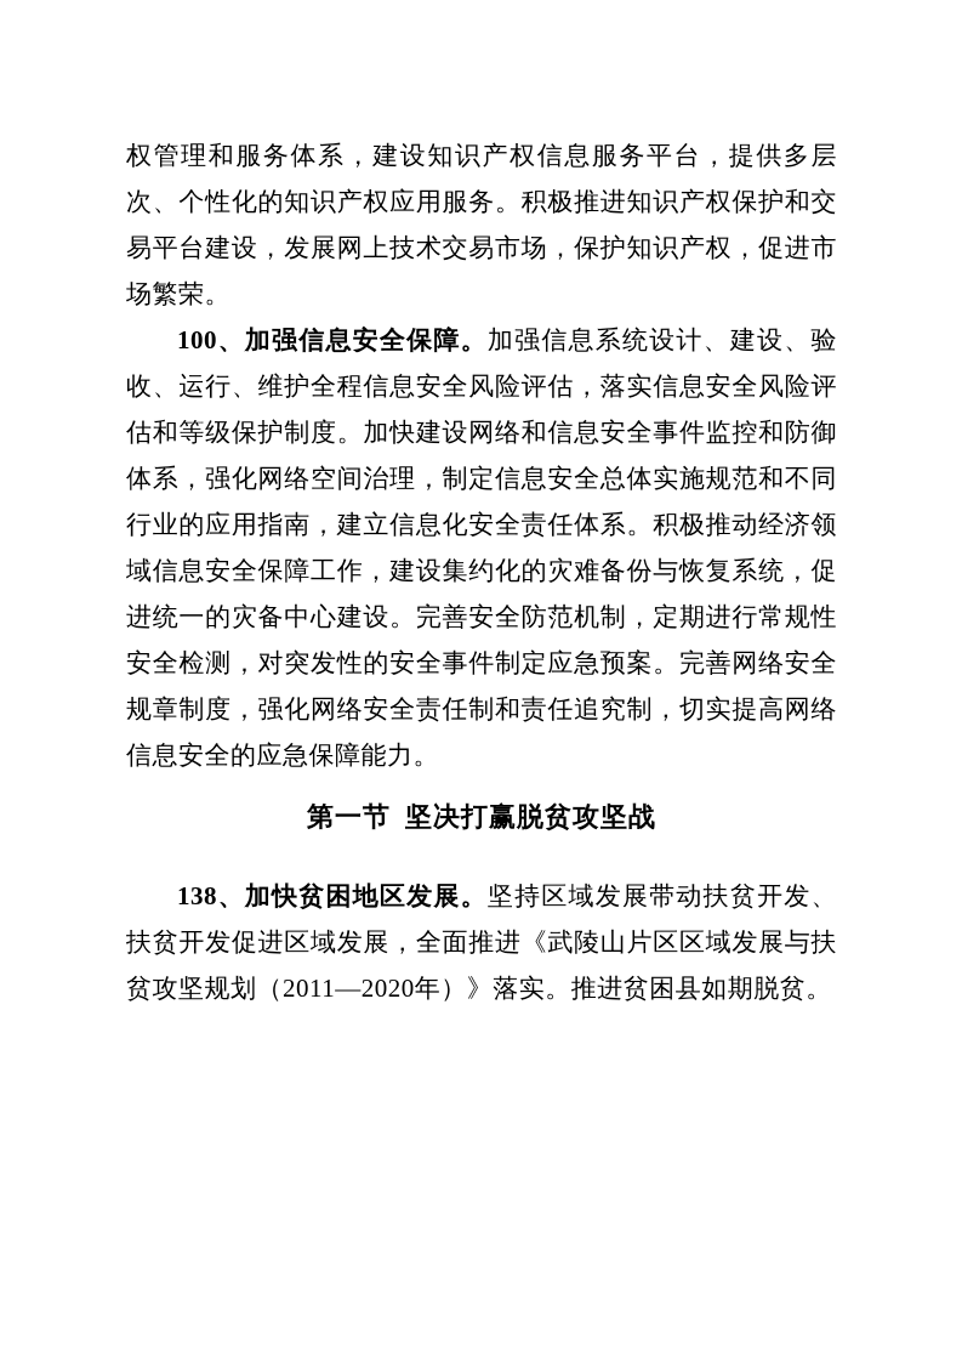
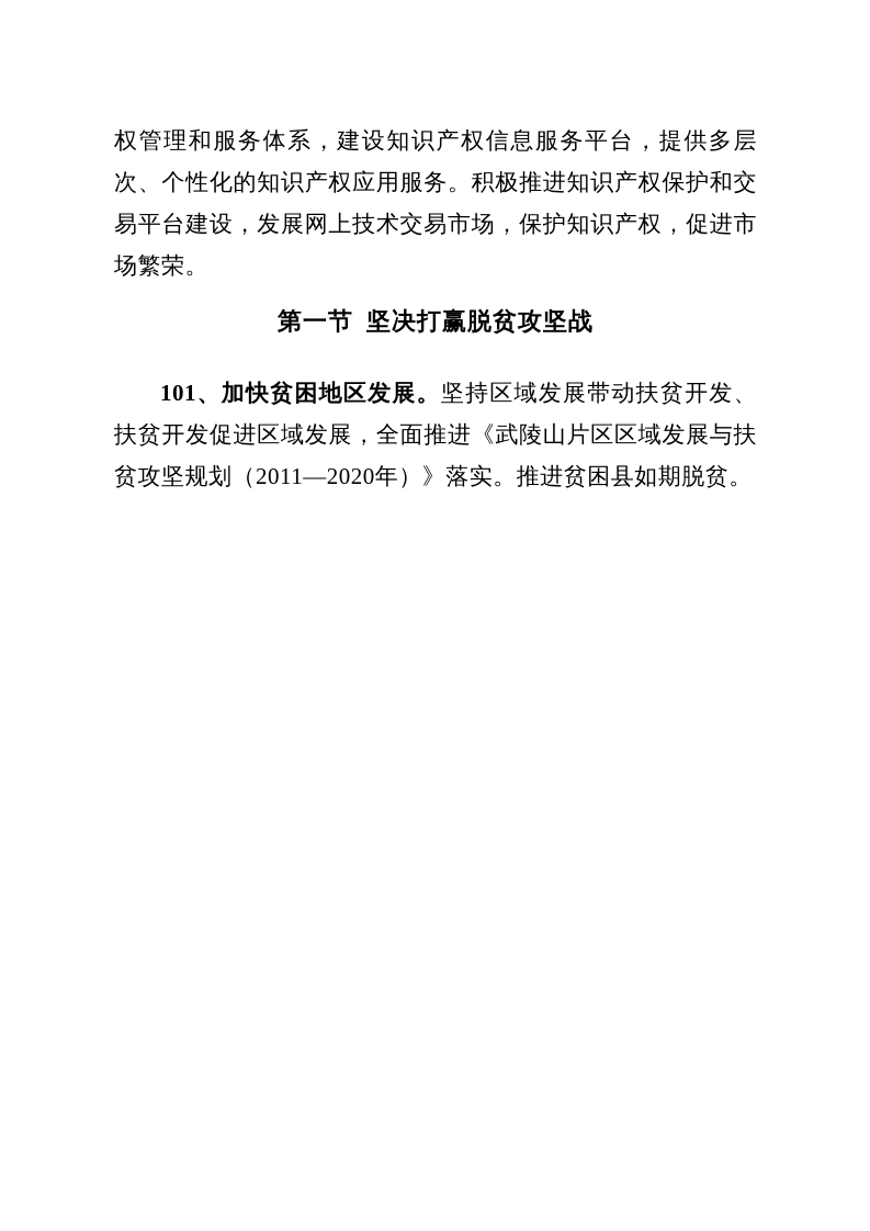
  权管理和服务体系，建设知识产权信息服务平台，提供多层次、个性化的知识产权应用服务。积极推进知识产权保护和交易平台建设，发展网上技术交易市场，保护知识产权，促进市场繁荣。
- 100、加强信息安全保障。加强信息系统设计、建设、验收、运行、维护全程信息安全风险评估，落实信息安全风险评估和等级保护制度。加快建设网络和信息安全事件监控和防御体系，强化网络空间治理，制定信息安全总体实施规范和不同行业的应用指南，建立信息化安全责任体系。积极推动经济领域信息安全保障工作，建设集约化的灾难备份与恢复系统，促进统一的灾备中心建设。完善安全防范机制，定期进行常规性安全检测，对突发性的安全事件制定应急预案。完善网络安全规章制度，强化网络安全责任制和责任追究制，切实提高网络信息安全的应急保障能力。
  第一节 坚决打赢脱贫攻坚战
- 138、加快贫困地区发展。坚持区域发展带动扶贫开发、扶贫开发促进区域发展，全面推进《武陵山片区区域发展与扶贫攻坚规划（2011—2020年）》落实。推进贫困县如期脱贫。
+ 101、加快贫困地区发展。坚持区域发展带动扶贫开发、扶贫开发促进区域发展，全面推进《武陵山片区区域发展与扶贫攻坚规划（2011—2020年）》落实。推进贫困县如期脱贫。
